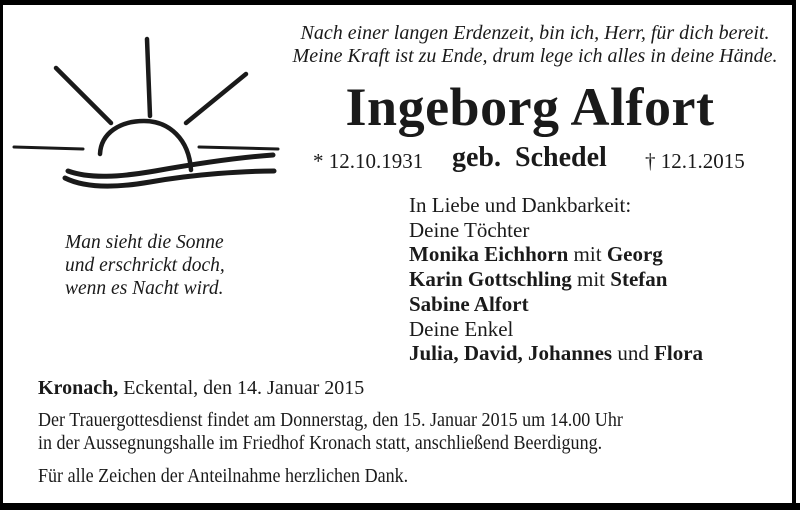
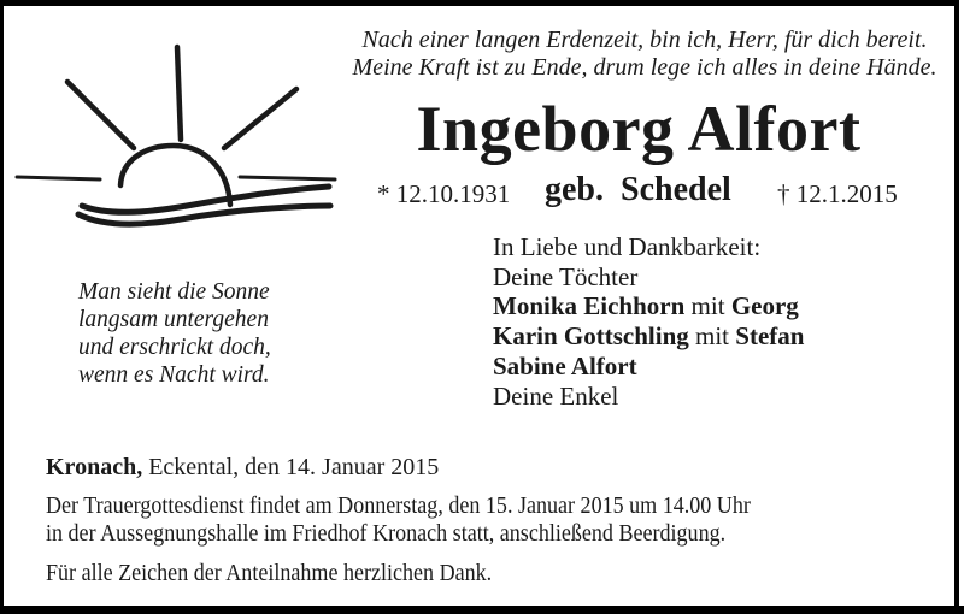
  Nach einer langen Erdenzeit, bin ich, Herr, für dich bereit.
  Meine Kraft ist zu Ende, drum lege ich alles in deine Hände.
  Ingeborg Alfort
  * 12.10.1931
  geb. Schedel
  † 12.1.2015
  Man sieht die Sonne
+ langsam untergehen
  und erschrickt doch,
  wenn es Nacht wird.
  In Liebe und Dankbarkeit:
  Deine Töchter
  Monika Eichhorn mit Georg
  Karin Gottschling mit Stefan
  Sabine Alfort
  Deine Enkel
- Julia, David, Johannes und Flora
  Kronach, Eckental, den 14. Januar 2015
  Der Trauergottesdienst findet am Donnerstag, den 15. Januar 2015 um 14.00 Uhr
  in der Aussegnungshalle im Friedhof Kronach statt, anschließend Beerdigung.
  Für alle Zeichen der Anteilnahme herzlichen Dank.
